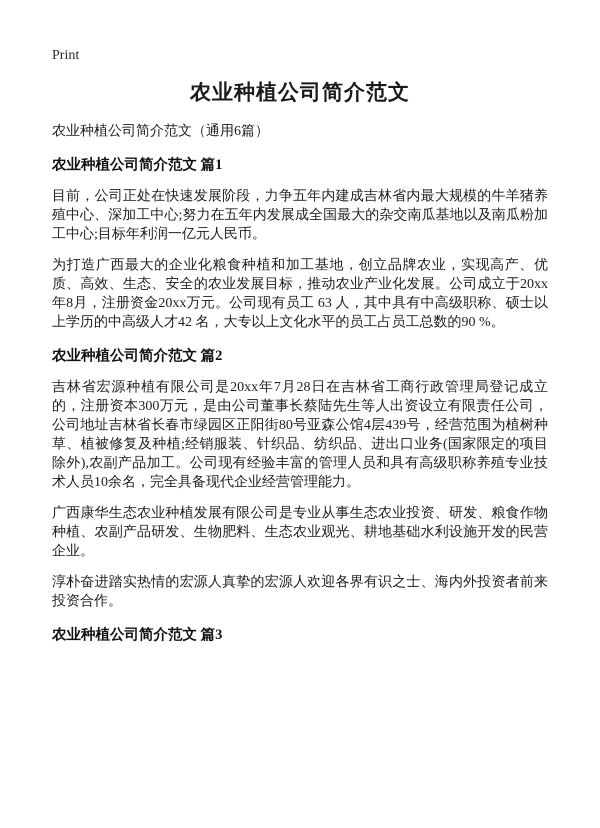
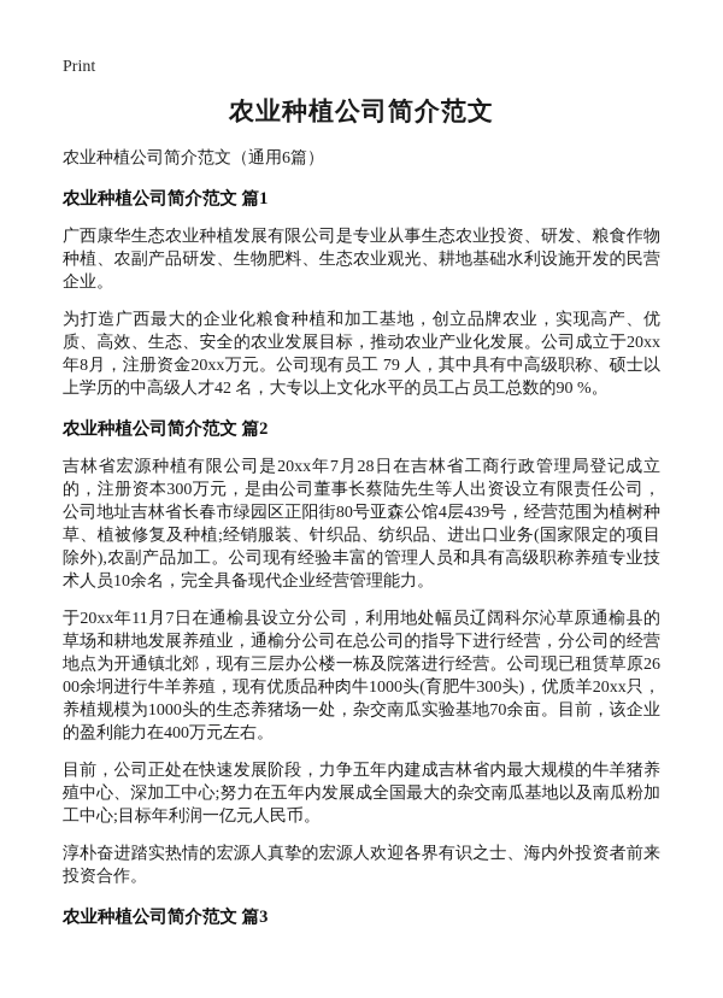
  Print
  农业种植公司简介范文
  农业种植公司简介范文（通用6篇）
  农业种植公司简介范文 篇1
- 目前，公司正处在快速发展阶段，力争五年内建成吉林省内最大规模的牛羊猪养殖中心、深加工中心;努力在五年内发展成全国最大的杂交南瓜基地以及南瓜粉加工中心;目标年利润一亿元人民币。
+ 广西康华生态农业种植发展有限公司是专业从事生态农业投资、研发、粮食作物种植、农副产品研发、生物肥料、生态农业观光、耕地基础水利设施开发的民营企业。
- 为打造广西最大的企业化粮食种植和加工基地，创立品牌农业，实现高产、优质、高效、生态、安全的农业发展目标，推动农业产业化发展。公司成立于20xx年8月，注册资金20xx万元。公司现有员工 63 人，其中具有中高级职称、硕士以上学历的中高级人才42 名，大专以上文化水平的员工占员工总数的90 %。
+ 为打造广西最大的企业化粮食种植和加工基地，创立品牌农业，实现高产、优质、高效、生态、安全的农业发展目标，推动农业产业化发展。公司成立于20xx年8月，注册资金20xx万元。公司现有员工 79 人，其中具有中高级职称、硕士以上学历的中高级人才42 名，大专以上文化水平的员工占员工总数的90 %。
  农业种植公司简介范文 篇2
  吉林省宏源种植有限公司是20xx年7月28日在吉林省工商行政管理局登记成立的，注册资本300万元，是由公司董事长蔡陆先生等人出资设立有限责任公司，公司地址吉林省长春市绿园区正阳街80号亚森公馆4层439号，经营范围为植树种草、植被修复及种植;经销服装、针织品、纺织品、进出口业务(国家限定的项目除外),农副产品加工。公司现有经验丰富的管理人员和具有高级职称养殖专业技术人员10余名，完全具备现代企业经营管理能力。
+ 于20xx年11月7日在通榆县设立分公司，利用地处幅员辽阔科尔沁草原通榆县的草场和耕地发展养殖业，通榆分公司在总公司的指导下进行经营，分公司的经营地点为开通镇北郊，现有三层办公楼一栋及院落进行经营。公司现已租赁草原2600余坰进行牛羊养殖，现有优质品种肉牛1000头(育肥牛300头)，优质羊20xx只，养植规模为1000头的生态养猪场一处，杂交南瓜实验基地70余亩。目前，该企业的盈利能力在400万元左右。
- 广西康华生态农业种植发展有限公司是专业从事生态农业投资、研发、粮食作物种植、农副产品研发、生物肥料、生态农业观光、耕地基础水利设施开发的民营企业。
+ 目前，公司正处在快速发展阶段，力争五年内建成吉林省内最大规模的牛羊猪养殖中心、深加工中心;努力在五年内发展成全国最大的杂交南瓜基地以及南瓜粉加工中心;目标年利润一亿元人民币。
  淳朴奋进踏实热情的宏源人真挚的宏源人欢迎各界有识之士、海内外投资者前来投资合作。
  农业种植公司简介范文 篇3
